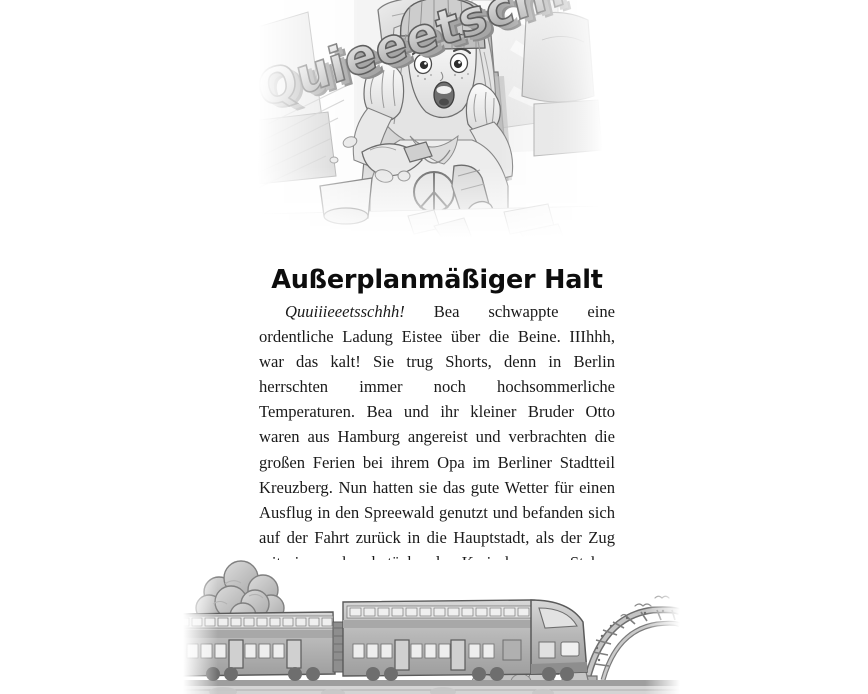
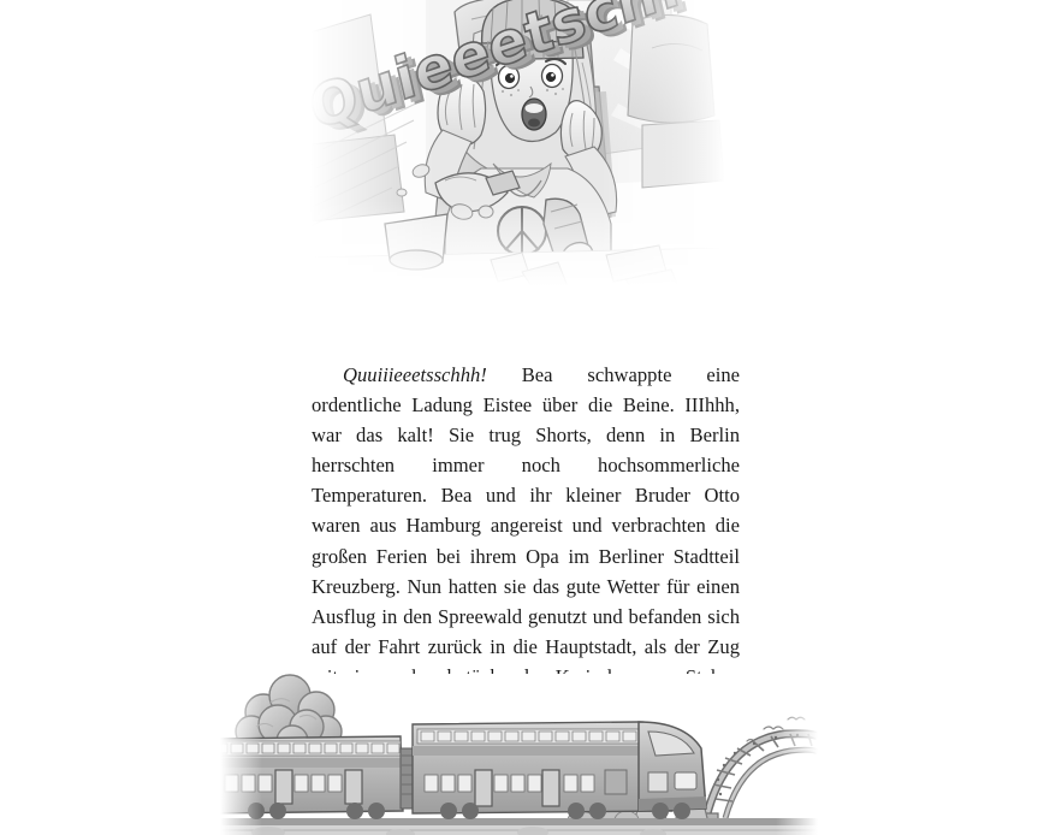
- Außerplanmäßiger Halt
  Quuiiieeetsschhh! Bea schwappte eine ordentliche Ladung Eistee über die Beine. IIIhhh, war das kalt! Sie trug Shorts, denn in Berlin herrschten immer noch hochsommerliche Temperaturen. Bea und ihr kleiner Bruder Otto waren aus Hamburg angereist und ver­brachten die großen Ferien bei ihrem Opa im Berliner Stadtteil Kreuzberg. Nun hatten sie das gute Wetter für einen Ausflug in den Spreewald genutzt und befanden sich auf der Fahrt zurück in die Hauptstadt, als der Zug
